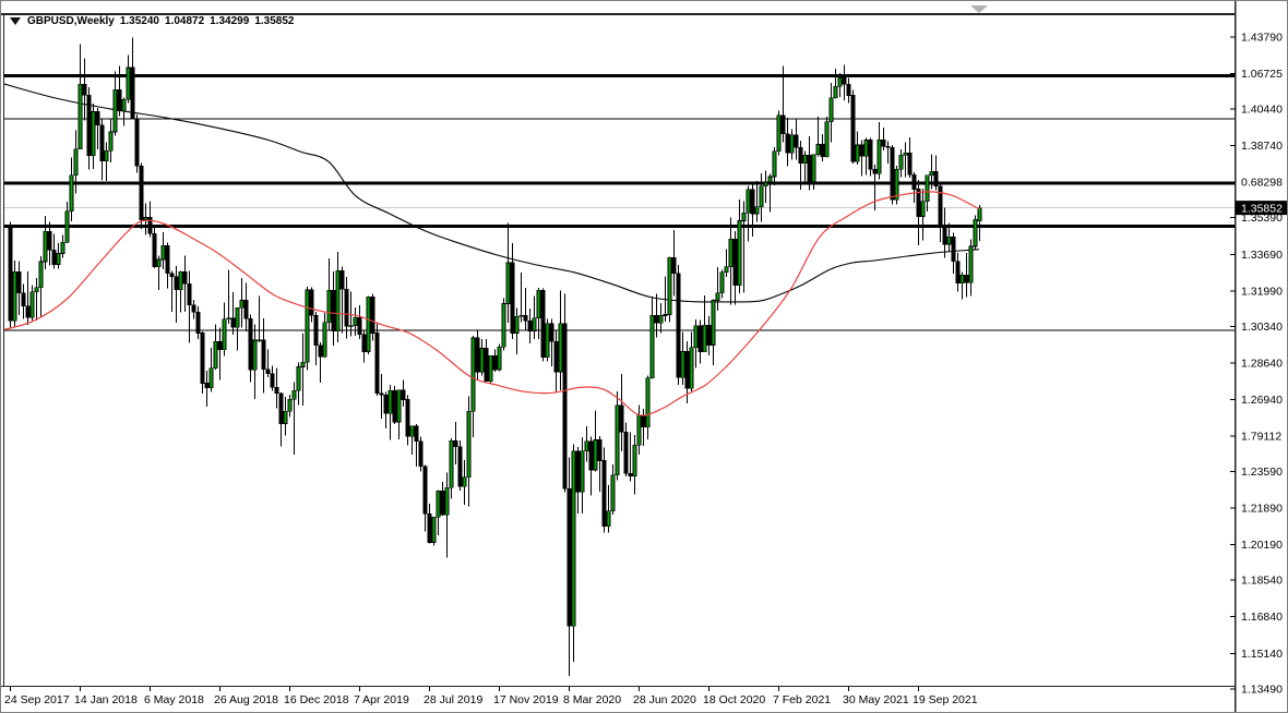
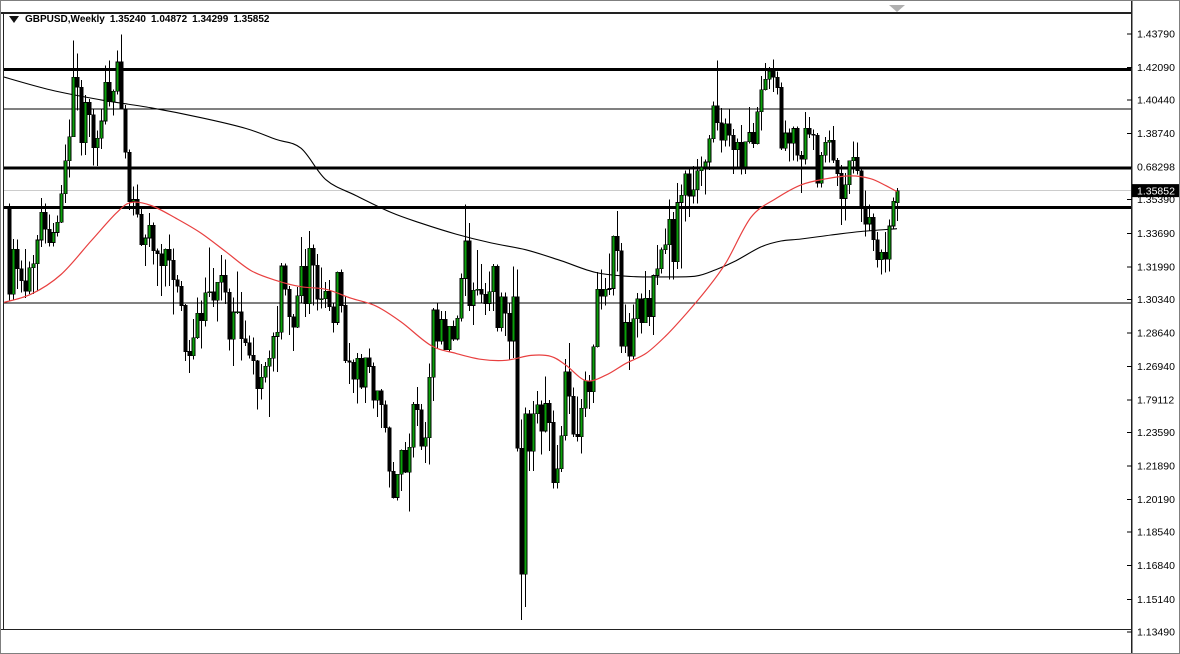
  GBPUSD,Weekly
  1.35240
  1.04872
  1.34299
  1.35852
  1.43790
- 1.06725
+ 1.42090
  1.40440
  1.38740
  0.68298
  1.35390
  1.33690
  1.31990
  1.30340
  1.28640
  1.26940
  1.79112
  1.23590
  1.21890
  1.20190
  1.18540
  1.16840
  1.15140
  1.13490
  1.35852
- 24 Sep 2017
- 14 Jan 2018
- 6 May 2018
- 26 Aug 2018
- 16 Dec 2018
- 7 Apr 2019
- 28 Jul 2019
- 17 Nov 2019
- 8 Mar 2020
- 28 Jun 2020
- 18 Oct 2020
- 7 Feb 2021
- 30 May 2021
- 19 Sep 2021
